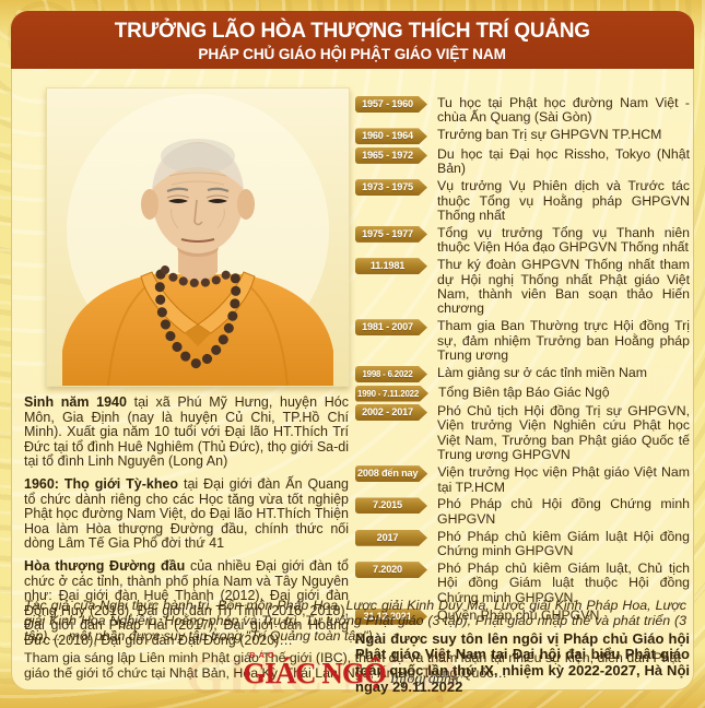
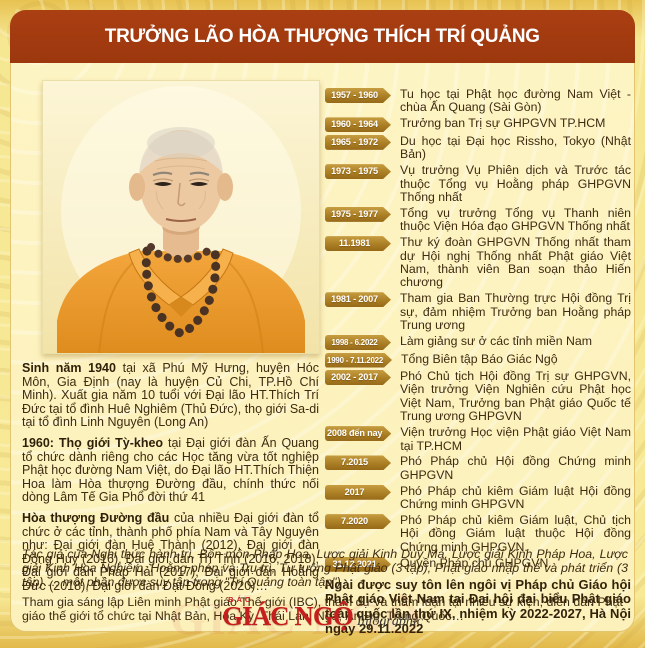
  TRƯỞNG LÃO HÒA THƯỢNG THÍCH TRÍ QUẢNG
- PHÁP CHỦ GIÁO HỘI PHẬT GIÁO VIỆT NAM
  Sinh năm 1940 tại xã Phú Mỹ Hưng, huyện Hóc Môn, Gia Định (nay là huyện Củ Chi, TP.Hồ Chí Minh). Xuất gia năm 10 tuổi với Đại lão HT.Thích Trí Đức tại tổ đình Huê Nghiêm (Thủ Đức), thọ giới Sa-di tại tổ đình Linh Nguyên (Long An)
  1960: Thọ giới Tỳ-kheo tại Đại giới đàn Ấn Quang tổ chức dành riêng cho các Học tăng vừa tốt nghiệp Phật học đường Nam Việt, do Đại lão HT.Thích Thiện Hoa làm Hòa thượng Đường đầu, chính thức nối dòng Lâm Tế Gia Phổ đời thứ 41
  Hòa thượng Đường đầu của nhiều Đại giới đàn tổ chức ở các tỉnh, thành phố phía Nam và Tây Nguyên như: Đại giới đàn Huệ Thành (2012), Đại giới đàn Đồng Huy (2016), Đại giới đàn Trí Tịnh (2016, 2018), Đại giới đàn Pháp Hải (2017), Đại giới đàn Hoằng Đức (2018), Đại giới đàn Đạt Đồng (2020)…
  1957 - 1960
  Tu học tại Phật học đường Nam Việt - chùa Ấn Quang (Sài Gòn)
  1960 - 1964
  Trưởng ban Trị sự GHPGVN TP.HCM
  1965 - 1972
  Du học tại Đại học Rissho, Tokyo (Nhật Bản)
  1973 - 1975
  Vụ trưởng Vụ Phiên dịch và Trước tác thuộc Tổng vụ Hoằng pháp GHPGVN Thống nhất
  1975 - 1977
  Tổng vụ trưởng Tổng vụ Thanh niên thuộc Viện Hóa đạo GHPGVN Thống nhất
  11.1981
  Thư ký đoàn GHPGVN Thống nhất tham dự Hội nghị Thống nhất Phật giáo Việt Nam, thành viên Ban soạn thảo Hiến chương
  1981 - 2007
  Tham gia Ban Thường trực Hội đồng Trị sự, đảm nhiệm Trưởng ban Hoằng pháp Trung ương
  1998 - 6.2022
  Làm giảng sư ở các tỉnh miền Nam
  1990 - 7.11.2022
  Tổng Biên tập Báo Giác Ngộ
  2002 - 2017
  Phó Chủ tịch Hội đồng Trị sự GHPGVN, Viện trưởng Viện Nghiên cứu Phật học Việt Nam, Trưởng ban Phật giáo Quốc tế Trung ương GHPGVN
  2008 đến nay
  Viện trưởng Học viện Phật giáo Việt Nam tại TP.HCM
  7.2015
  Phó Pháp chủ Hội đồng Chứng minh GHPGVN
  2017
  Phó Pháp chủ kiêm Giám luật Hội đồng Chứng minh GHPGVN
  7.2020
  Phó Pháp chủ kiêm Giám luật, Chủ tịch Hội đồng Giám luật thuộc Hội đồng Chứng minh GHPGVN.
  31.12.2021
  Quyền Pháp chủ GHPGVN
  Ngài được suy tôn lên ngôi vị Pháp chủ Giáo hội Phật giáo Việt Nam tại Đại hội đại biểu Phật giáo toàn quốc lần thứ IX, nhiệm kỳ 2022-2027, Hà Nội ngày 29.11.2022
  Tác giả của Nghi thức hành trì, Bổn môn Pháp Hoa, Lược giải Kinh Duy Ma, Lược giải Kinh Pháp Hoa, Lược giải Kinh Hoa Nghiêm, Hoằng pháp và Trụ trì, Tư tưởng Phật giáo (3 tập), Phật giáo nhập thế và phát triển (3 tập)…, một phần được suy tập trong "Trí Quảng toàn tập")
  Tham gia sáng lập Liên minh Phật giáo Thế giới (IBC), tham dự và tham luận tại nhiều sự kiện, diễn đàn Phật giáo thế giới tổ chức tại Nhật Bản, Hoa Kỳ, Thái Lan, Nga, Ấn Độ, Trung Quốc…
  GIÁC NGỘ
  BÁO
  GIÁC NGỘ
  Infographic
